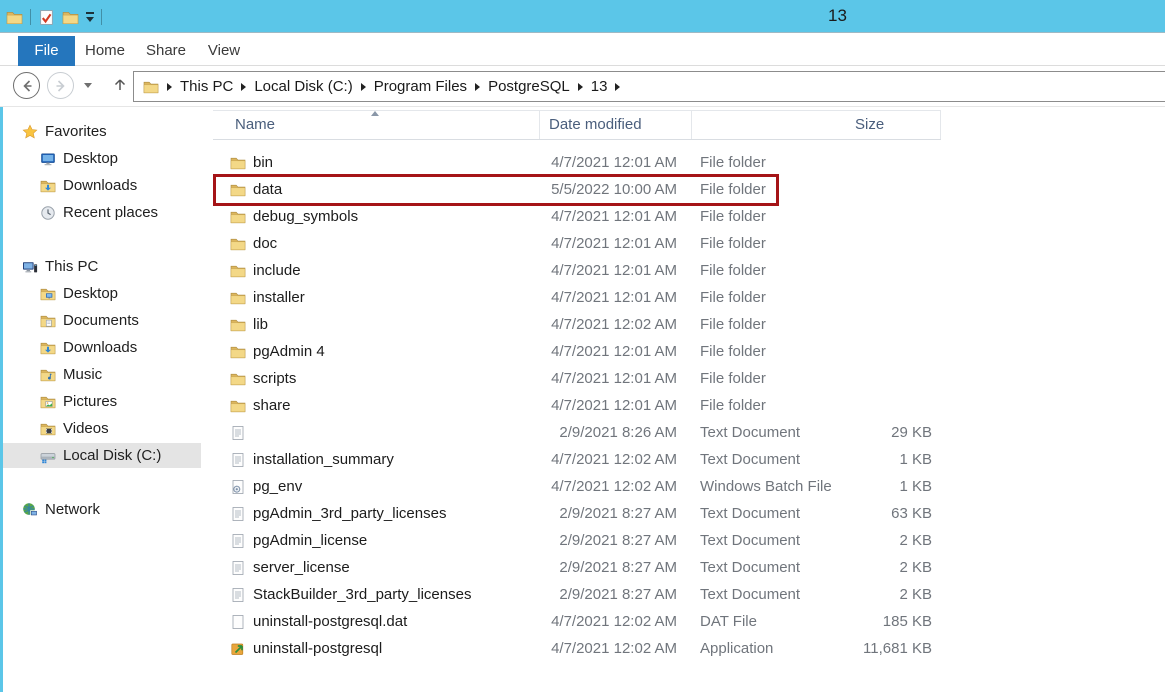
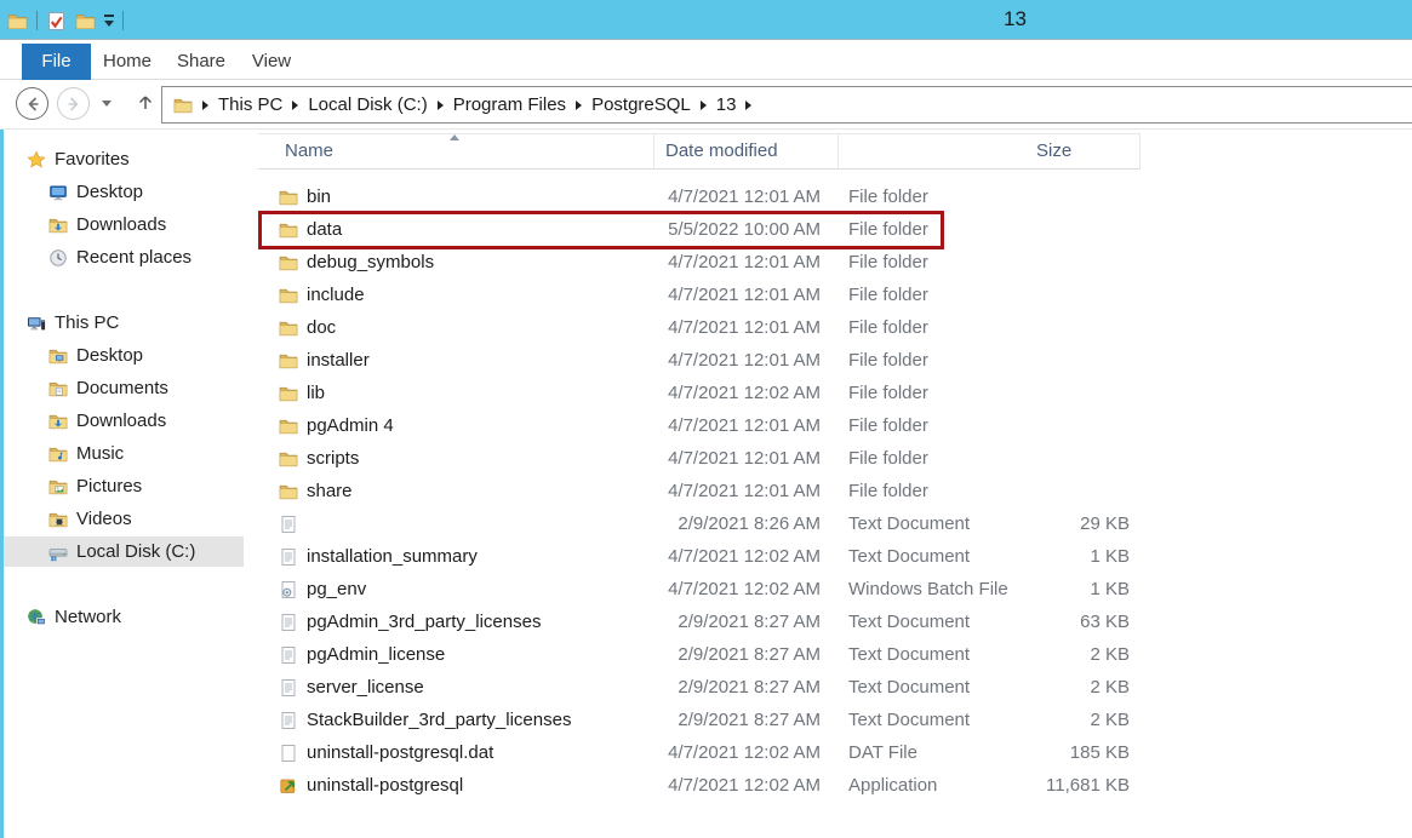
  13
  File
  Home
  Share
  View
  This PC
  Local Disk (C:)
  Program Files
  PostgreSQL
  13
  Favorites
  Desktop
  Downloads
  Recent places
  This PC
  Desktop
  Documents
  Downloads
  Music
  Pictures
  Videos
  Local Disk (C:)
  Network
  Name
  Date modified
  Size
  bin
  4/7/2021 12:01 AM
  File folder
  data
  5/5/2022 10:00 AM
  File folder
  debug_symbols
  4/7/2021 12:01 AM
  File folder
- doc
+ include
  4/7/2021 12:01 AM
  File folder
- include
+ doc
  4/7/2021 12:01 AM
  File folder
  installer
  4/7/2021 12:01 AM
  File folder
  lib
  4/7/2021 12:02 AM
  File folder
  pgAdmin 4
  4/7/2021 12:01 AM
  File folder
  scripts
  4/7/2021 12:01 AM
  File folder
  share
  4/7/2021 12:01 AM
  File folder
  2/9/2021 8:26 AM
  Text Document
  29 KB
  installation_summary
  4/7/2021 12:02 AM
  Text Document
  1 KB
  pg_env
  4/7/2021 12:02 AM
  Windows Batch File
  1 KB
  pgAdmin_3rd_party_licenses
  2/9/2021 8:27 AM
  Text Document
  63 KB
  pgAdmin_license
  2/9/2021 8:27 AM
  Text Document
  2 KB
  server_license
  2/9/2021 8:27 AM
  Text Document
  2 KB
  StackBuilder_3rd_party_licenses
  2/9/2021 8:27 AM
  Text Document
  2 KB
  uninstall-postgresql.dat
  4/7/2021 12:02 AM
  DAT File
  185 KB
  uninstall-postgresql
  4/7/2021 12:02 AM
  Application
  11,681 KB
